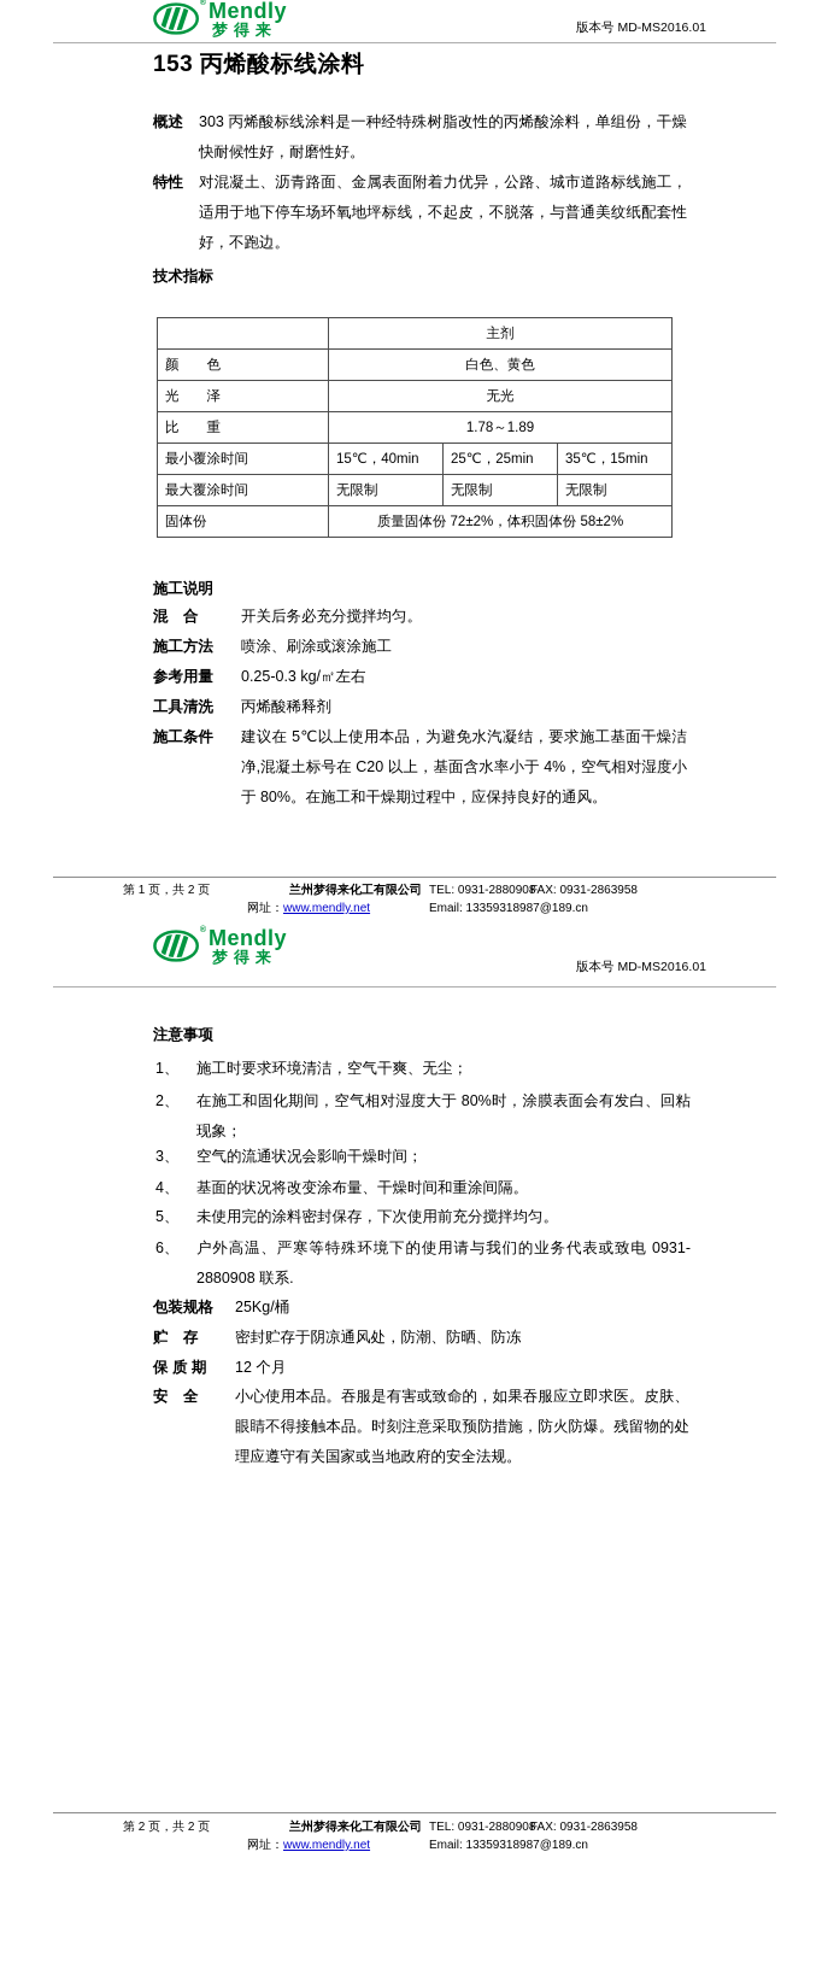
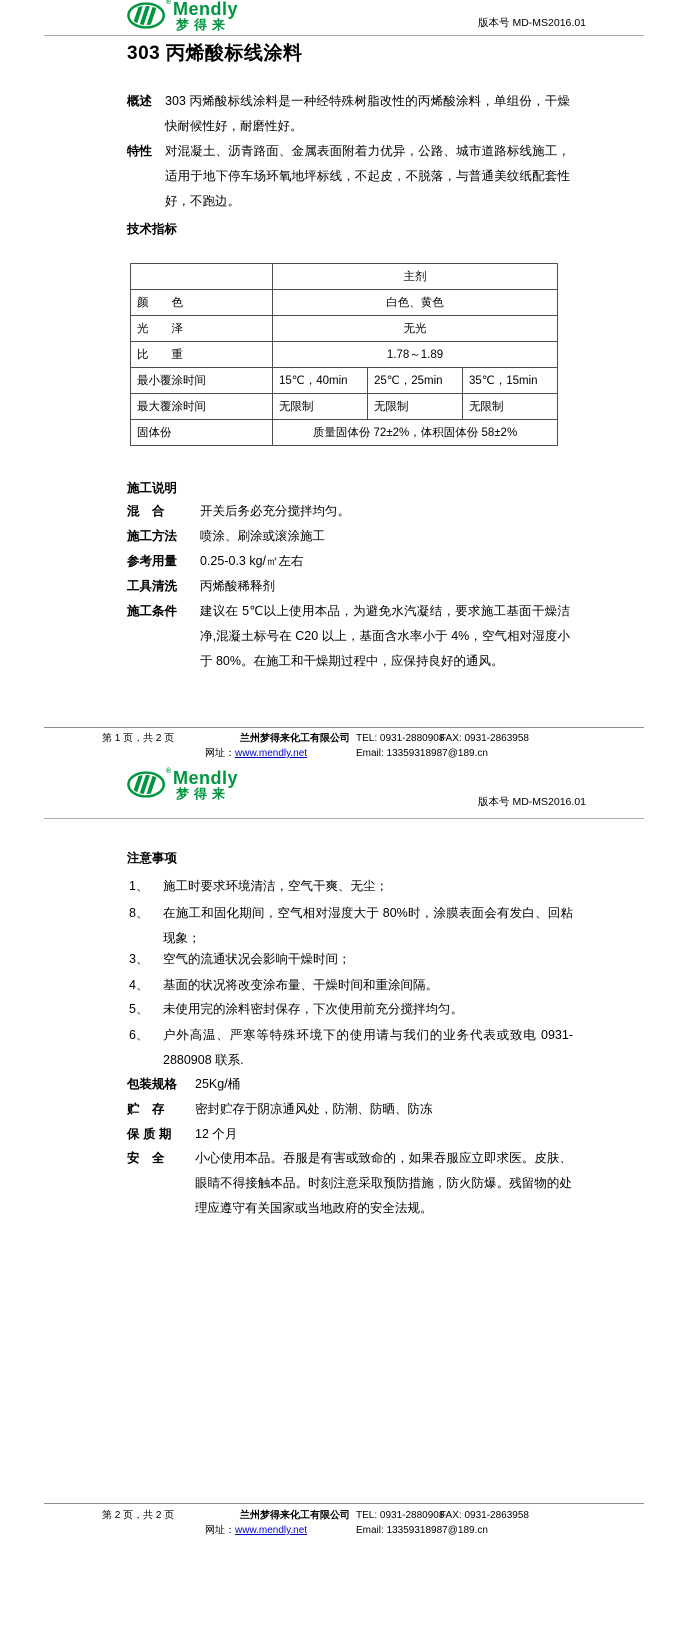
  Mendly
  梦得来
  版本号 MD-MS2016.01
- 153 丙烯酸标线涂料
+ 303 丙烯酸标线涂料
  概述
  303 丙烯酸标线涂料是一种经特殊树脂改性的丙烯酸涂料，单组份，干燥快耐候性好，耐磨性好。
  特性
  对混凝土、沥青路面、金属表面附着力优异，公路、城市道路标线施工，适用于地下停车场环氧地坪标线，不起皮，不脱落，与普通美纹纸配套性好，不跑边。
  技术指标
  	主剂
  颜 色	白色、黄色
  光 泽	无光
  比 重	1.78～1.89
  最小覆涂时间	15℃，40min	25℃，25min	35℃，15min
  最大覆涂时间	无限制	无限制	无限制
  固体份	质量固体份 72±2%，体积固体份 58±2%
  施工说明
  混 合
  开关后务必充分搅拌均匀。
  施工方法
  喷涂、刷涂或滚涂施工
  参考用量
  0.25-0.3 kg/㎡左右
  工具清洗
  丙烯酸稀释剂
  施工条件
  建议在 5℃以上使用本品，为避免水汽凝结，要求施工基面干燥洁净,混凝土标号在 C20 以上，基面含水率小于 4%，空气相对湿度小于 80%。在施工和干燥期过程中，应保持良好的通风。
  第 1 页，共 2 页
  兰州梦得来化工有限公司
  TEL: 0931-2880908
  FAX: 0931-2863958
  网址：www.mendly.net
  Email: 13359318987@189.cn
  Mendly
  梦得来
  版本号 MD-MS2016.01
  注意事项
  1、
  施工时要求环境清洁，空气干爽、无尘；
- 2、
+ 8、
  在施工和固化期间，空气相对湿度大于 80%时，涂膜表面会有发白、回粘现象；
  3、
  空气的流通状况会影响干燥时间；
  4、
  基面的状况将改变涂布量、干燥时间和重涂间隔。
  5、
  未使用完的涂料密封保存，下次使用前充分搅拌均匀。
  6、
  户外高温、严寒等特殊环境下的使用请与我们的业务代表或致电 0931-2880908 联系.
  包装规格
  25Kg/桶
  贮 存
  密封贮存于阴凉通风处，防潮、防晒、防冻
  保 质 期
  12 个月
  安 全
  小心使用本品。吞服是有害或致命的，如果吞服应立即求医。皮肤、眼睛不得接触本品。时刻注意采取预防措施，防火防爆。残留物的处理应遵守有关国家或当地政府的安全法规。
  第 2 页，共 2 页
  兰州梦得来化工有限公司
  TEL: 0931-2880908
  FAX: 0931-2863958
  网址：www.mendly.net
  Email: 13359318987@189.cn
